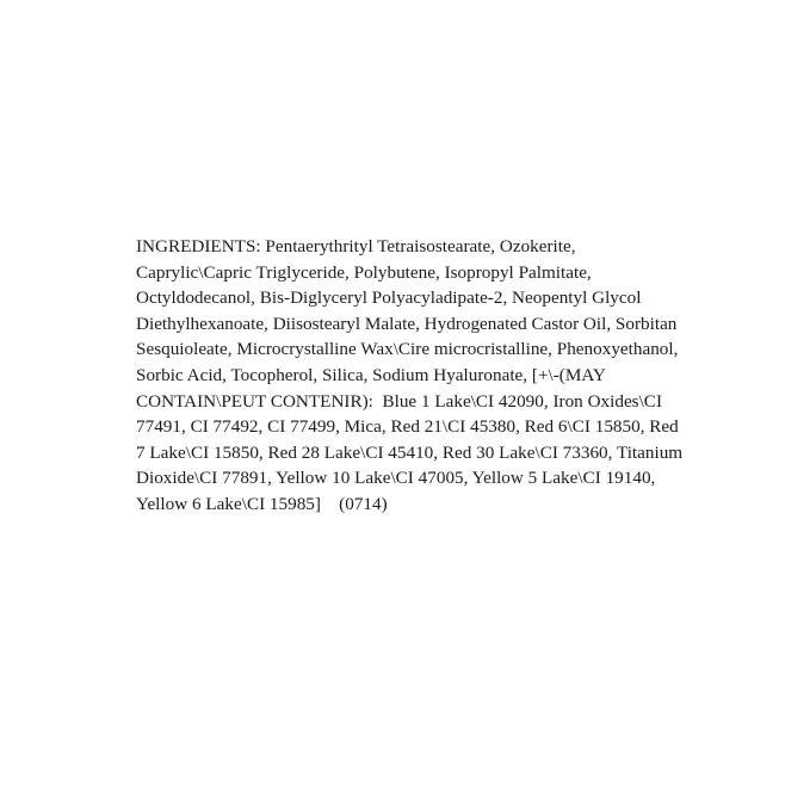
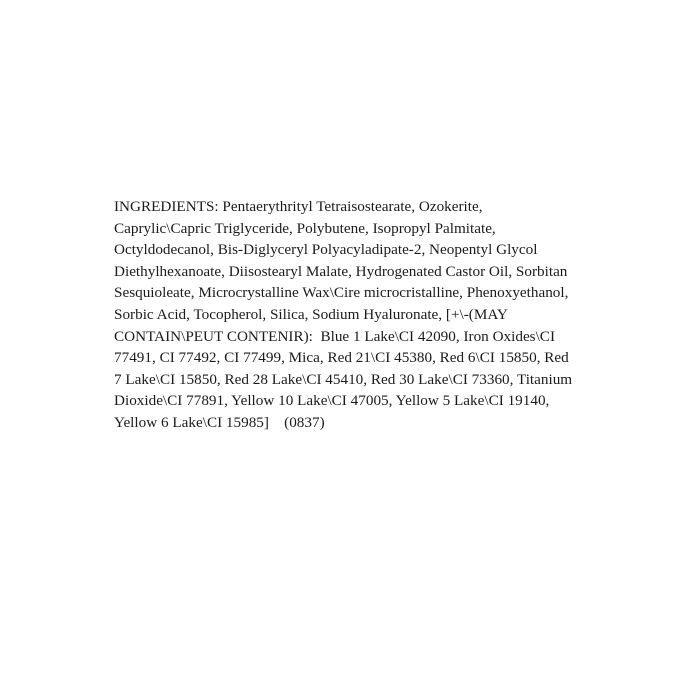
- INGREDIENTS: Pentaerythrityl Tetraisostearate, Ozokerite, Caprylic\Capric Triglyceride, Polybutene, Isopropyl Palmitate, Octyldodecanol, Bis-Diglyceryl Polyacyladipate-2, Neopentyl Glycol Diethylhexanoate, Diisostearyl Malate, Hydrogenated Castor Oil, Sorbitan Sesquioleate, Microcrystalline Wax\Cire microcristalline, Phenoxyethanol, Sorbic Acid, Tocopherol, Silica, Sodium Hyaluronate, [+\-(MAY CONTAIN\PEUT CONTENIR): Blue 1 Lake\CI 42090, Iron Oxides\CI 77491, CI 77492, CI 77499, Mica, Red 21\CI 45380, Red 6\CI 15850, Red 7 Lake\CI 15850, Red 28 Lake\CI 45410, Red 30 Lake\CI 73360, Titanium Dioxide\CI 77891, Yellow 10 Lake\CI 47005, Yellow 5 Lake\CI 19140, Yellow 6 Lake\CI 15985] (0714)
+ INGREDIENTS: Pentaerythrityl Tetraisostearate, Ozokerite, Caprylic\Capric Triglyceride, Polybutene, Isopropyl Palmitate, Octyldodecanol, Bis-Diglyceryl Polyacyladipate-2, Neopentyl Glycol Diethylhexanoate, Diisostearyl Malate, Hydrogenated Castor Oil, Sorbitan Sesquioleate, Microcrystalline Wax\Cire microcristalline, Phenoxyethanol, Sorbic Acid, Tocopherol, Silica, Sodium Hyaluronate, [+\-(MAY CONTAIN\PEUT CONTENIR): Blue 1 Lake\CI 42090, Iron Oxides\CI 77491, CI 77492, CI 77499, Mica, Red 21\CI 45380, Red 6\CI 15850, Red 7 Lake\CI 15850, Red 28 Lake\CI 45410, Red 30 Lake\CI 73360, Titanium Dioxide\CI 77891, Yellow 10 Lake\CI 47005, Yellow 5 Lake\CI 19140, Yellow 6 Lake\CI 15985] (0837)
